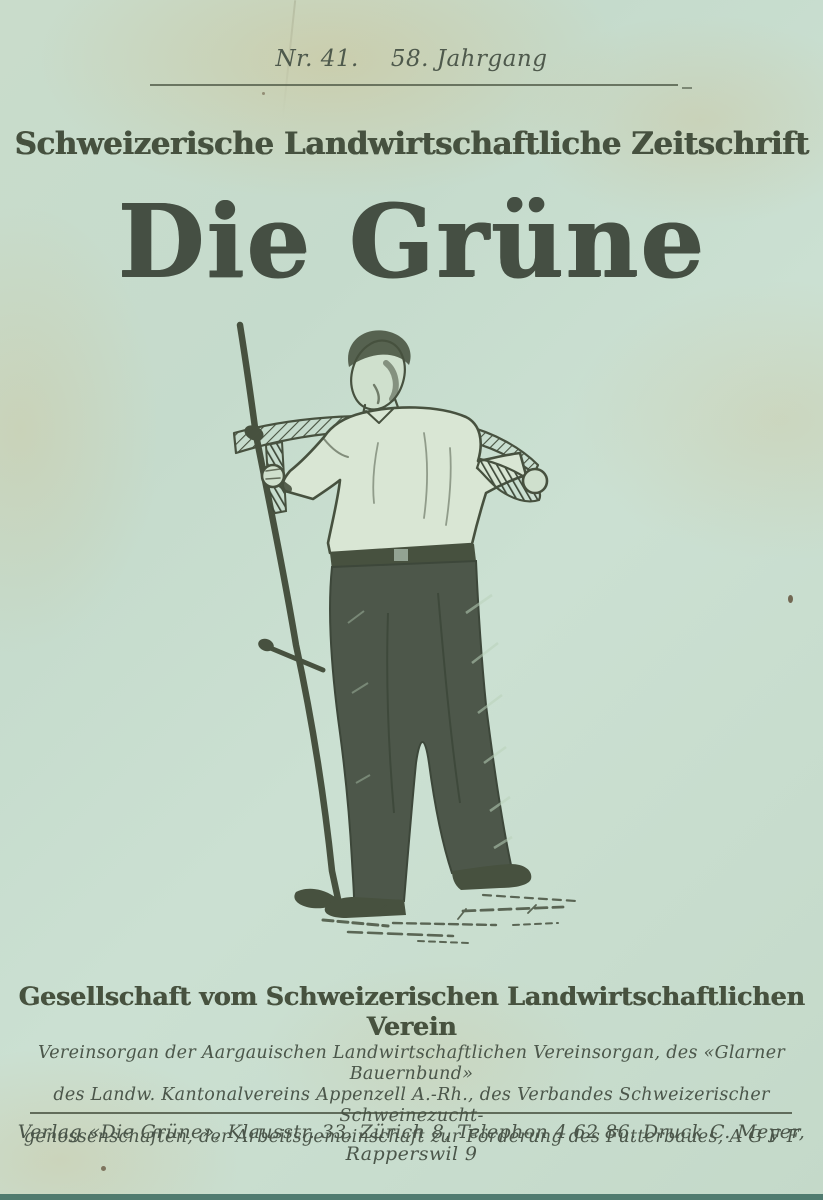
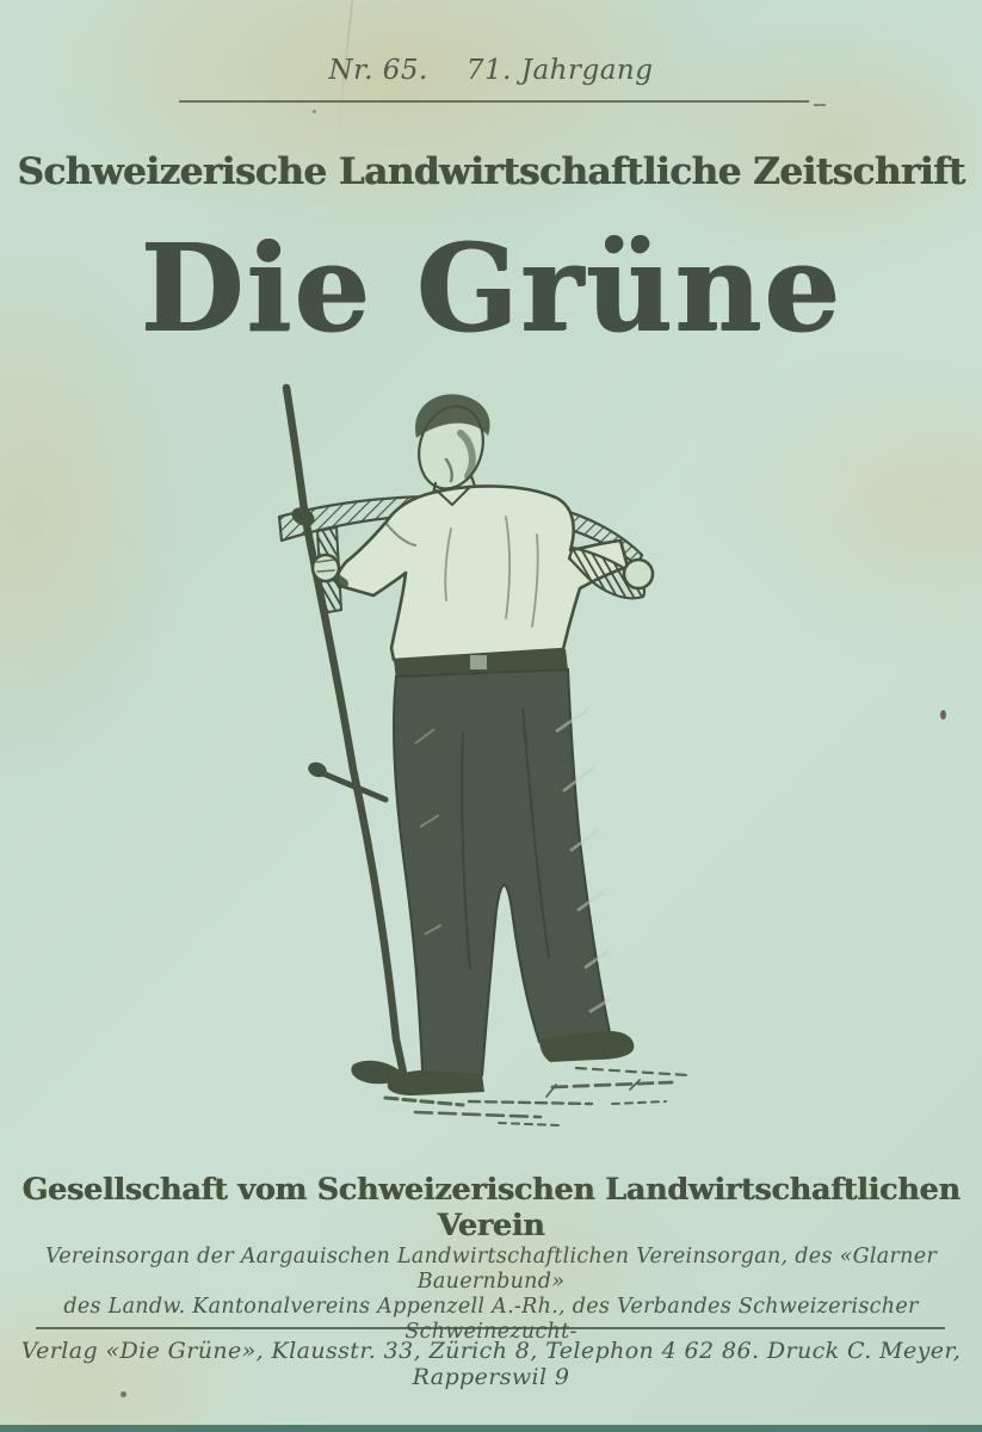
- Nr. 41.
+ Nr. 65.
- 58. Jahrgang
+ 71. Jahrgang
  Schweizerische Landwirtschaftliche Zeitschrift
  Die Grüne
  Gesellschaft vom Schweizerischen Landwirtschaftlichen Verein
  Vereinsorgan der Aargauischen Landwirtschaftlichen Vereinsorgan, des «Glarner Bauernbund»
  des Landw. Kantonalvereins Appenzell A.-Rh., des Verbandes Schweizerischer Schweinezucht-
- genossenschaften, der Arbeitsgemeinschaft zur Förderung des Futterbaues, A G F F
  Verlag «Die Grüne», Klausstr. 33, Zürich 8, Telephon 4 62 86. Druck C. Meyer, Rapperswil 9
